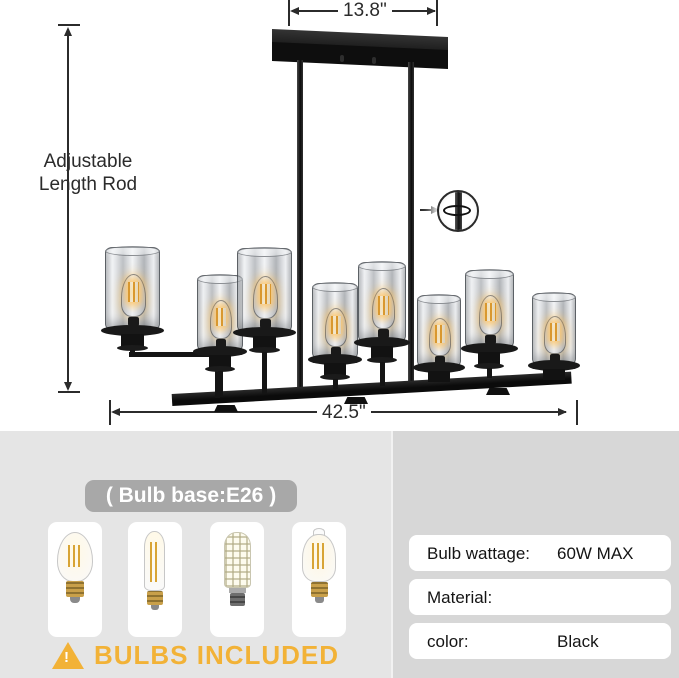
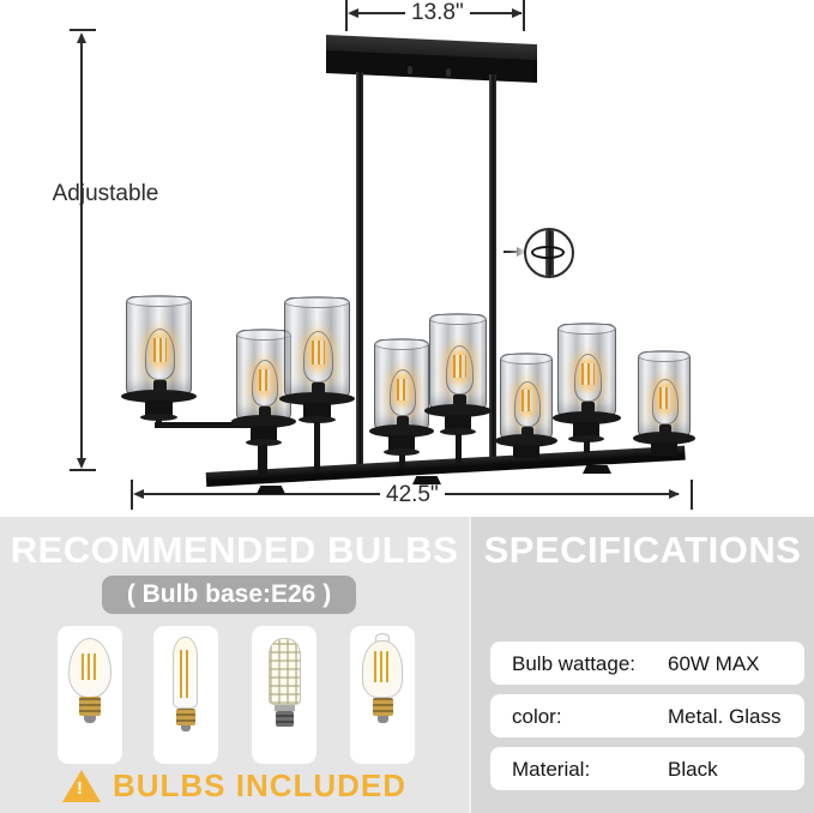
  13.8"
  Adjustable
- Length Rod
  42.5"
+ RECOMMENDED BULBS
  ( Bulb base:E26 )
  !
  BULBS INCLUDED
+ SPECIFICATIONS
  Bulb wattage:
  60W MAX
- Material:
+ color:
+ Metal. Glass
- color:
+ Material:
  Black
